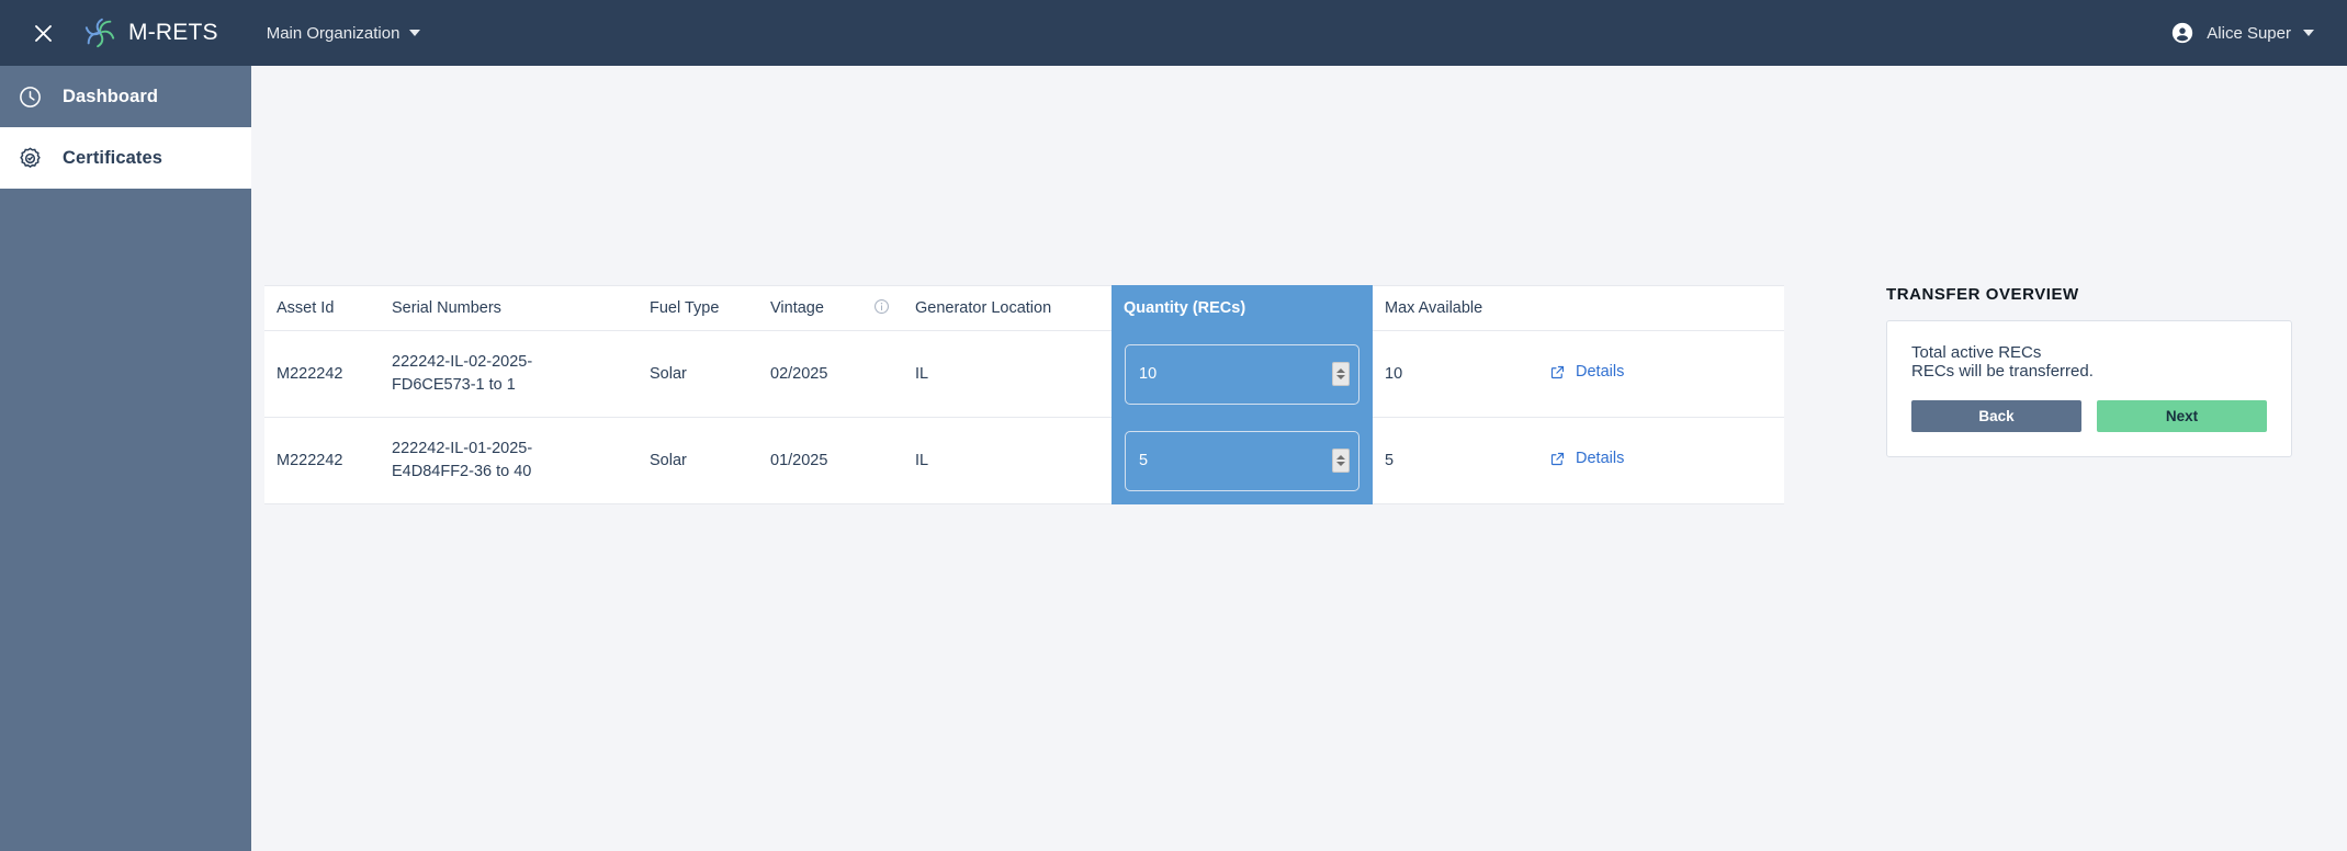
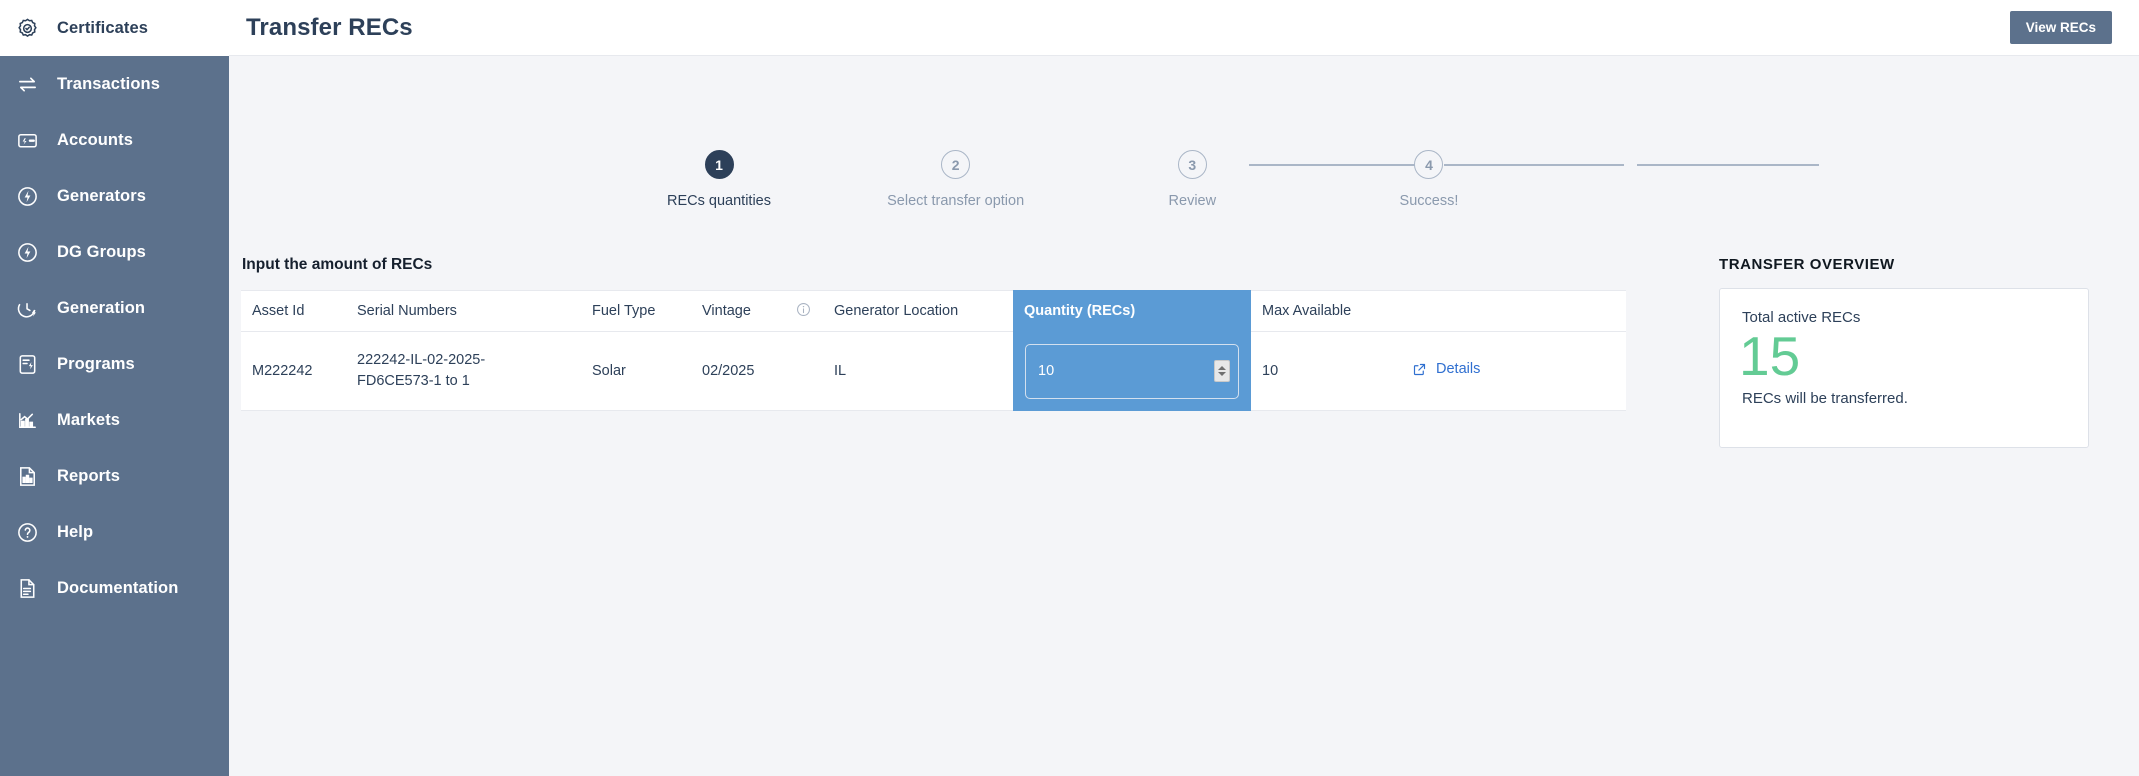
- M-RETS
- Main Organization
- Alice Super
- Dashboard
  Certificates
+ Transactions
+ Accounts
+ Generators
+ DG Groups
+ Generation
+ Programs
+ Markets
+ Reports
+ Help
+ Documentation
+ Transfer RECs
+ View RECs
+ 1
+ RECs quantities
+ 2
+ Select transfer option
+ 3
+ Review
+ 4
+ Success!
+ Input the amount of RECs
  Asset Id	Serial Numbers	Fuel Type	Vintage		Generator Location	Quantity (RECs)	Max Available
  M222242	222242-IL-02-2025- FD6CE573-1 to 1	Solar	02/2025		IL	10	10	Details
- M222242	222242-IL-01-2025- E4D84FF2-36 to 40	Solar	01/2025		IL	5	5	Details
  TRANSFER OVERVIEW
  Total active RECs
+ 15
  RECs will be transferred.
- Back
- Next
